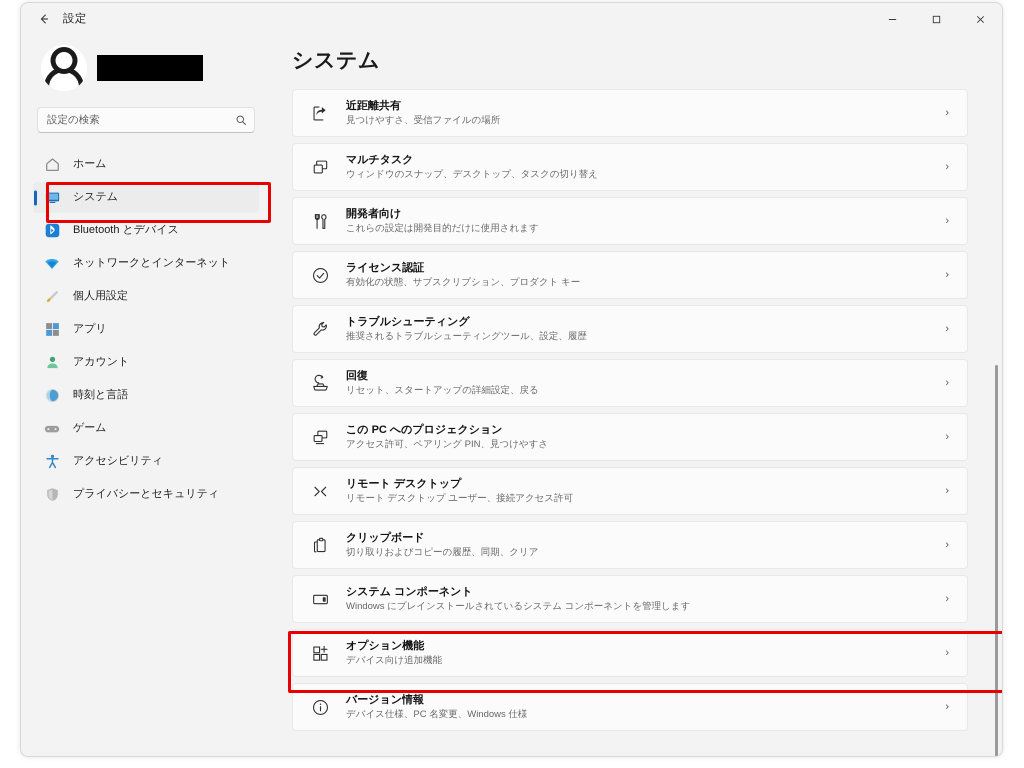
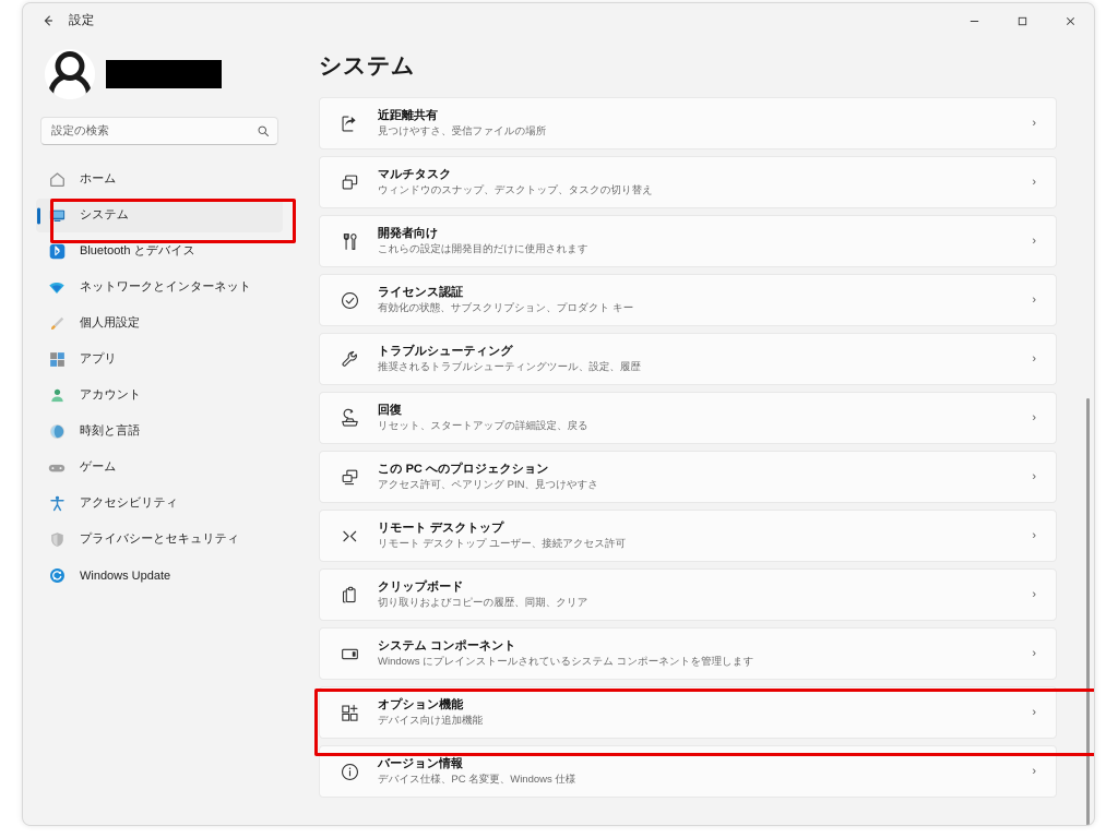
  設定
  設定の検索
  ホーム
  システム
  Bluetooth とデバイス
  ネットワークとインターネット
  個人用設定
  アプリ
  アカウント
  時刻と言語
  ゲーム
  アクセシビリティ
  プライバシーとセキュリティ
+ Windows Update
  システム
  近距離共有
  見つけやすさ、受信ファイルの場所
  ›
  マルチタスク
  ウィンドウのスナップ、デスクトップ、タスクの切り替え
  ›
  開発者向け
  これらの設定は開発目的だけに使用されます
  ›
  ライセンス認証
  有効化の状態、サブスクリプション、プロダクト キー
  ›
  トラブルシューティング
  推奨されるトラブルシューティングツール、設定、履歴
  ›
  回復
  リセット、スタートアップの詳細設定、戻る
  ›
  この PC へのプロジェクション
  アクセス許可、ペアリング PIN、見つけやすさ
  ›
  リモート デスクトップ
  リモート デスクトップ ユーザー、接続アクセス許可
  ›
  クリップボード
  切り取りおよびコピーの履歴、同期、クリア
  ›
  システム コンポーネント
  Windows にプレインストールされているシステム コンポーネントを管理します
  ›
  オプション機能
  デバイス向け追加機能
  ›
  バージョン情報
  デバイス仕様、PC 名変更、Windows 仕様
  ›
